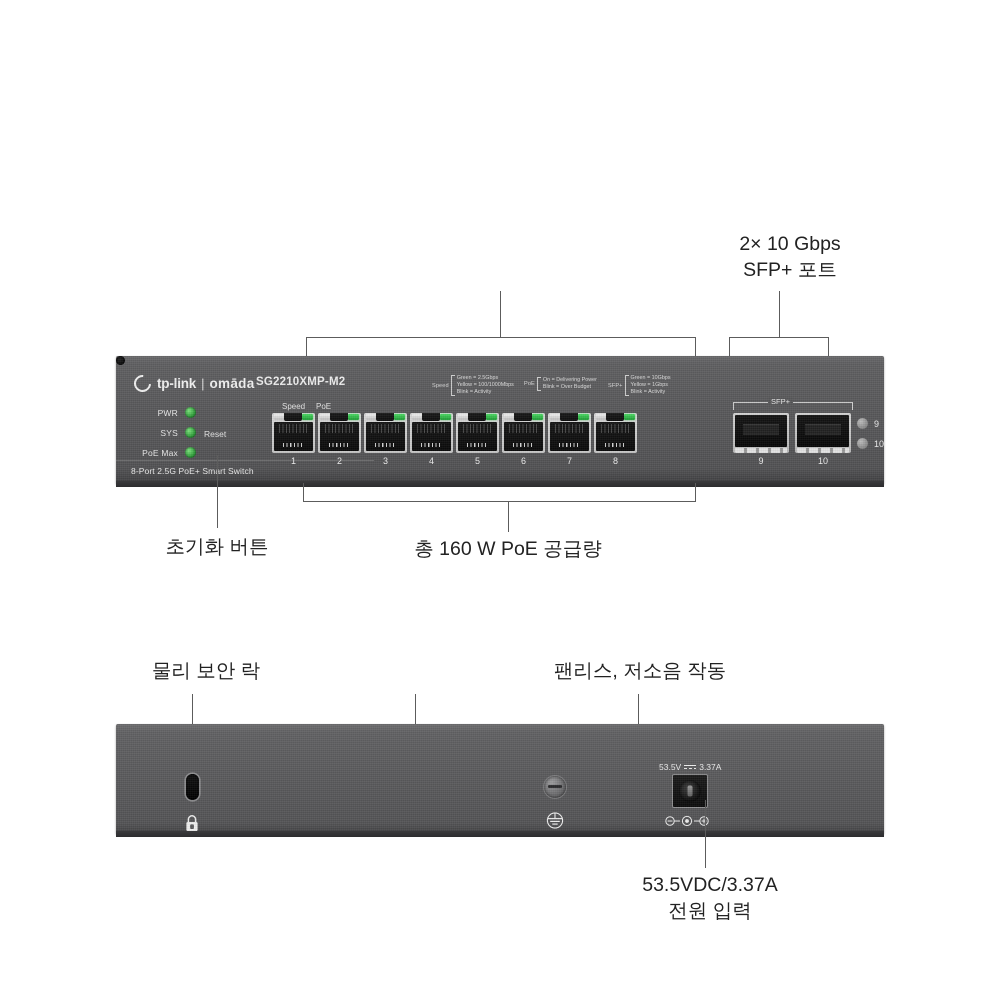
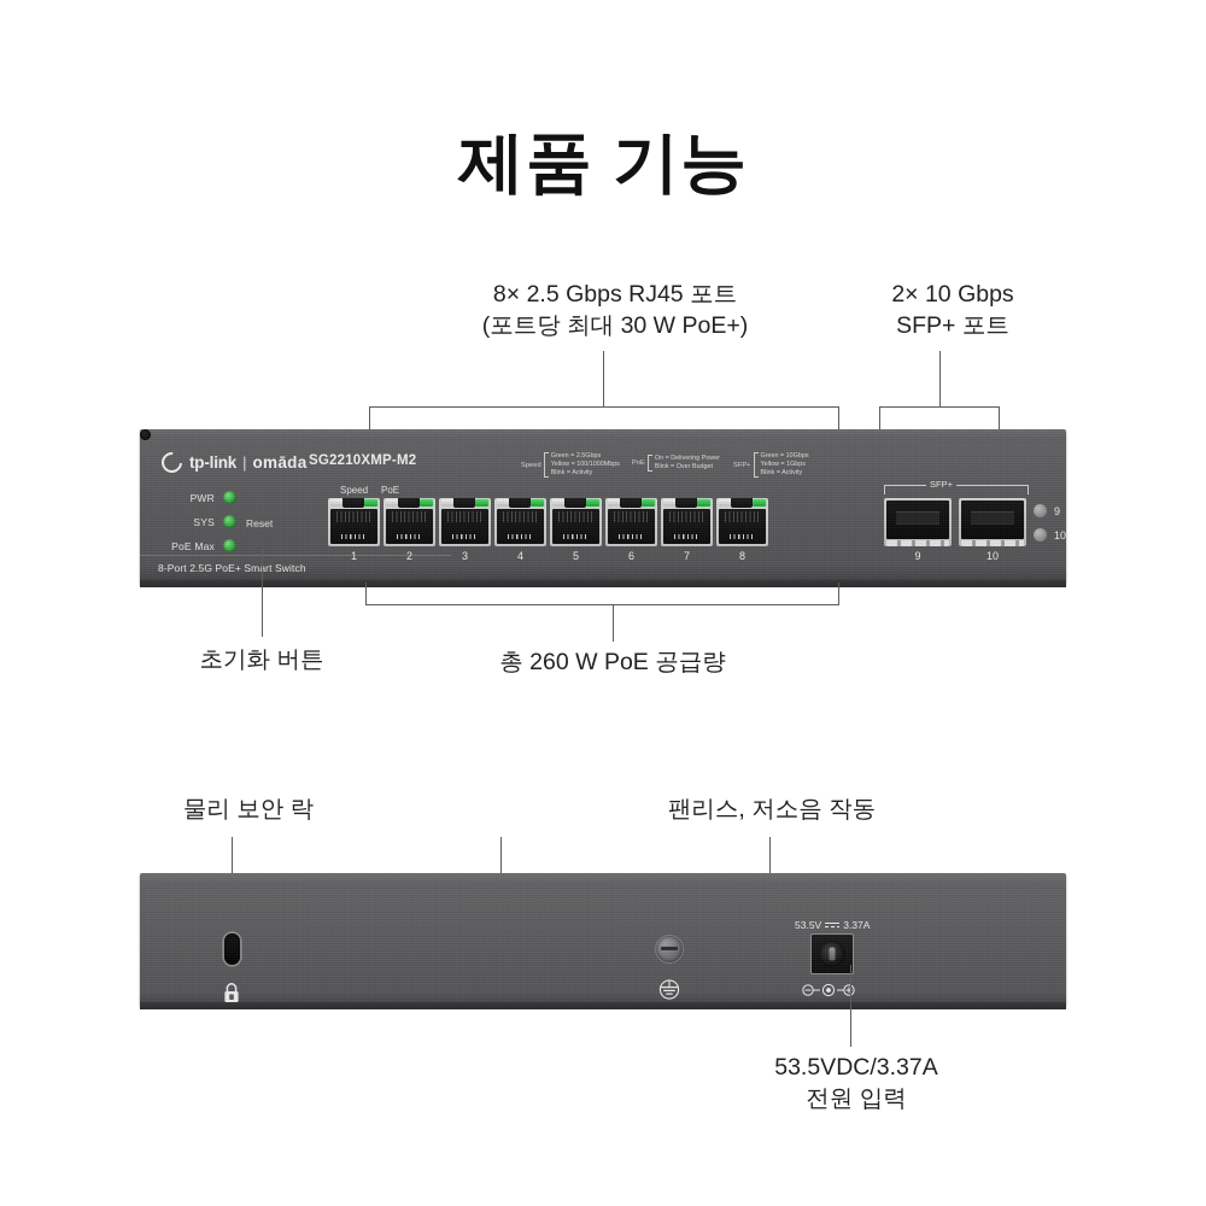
+ 제품 기능
+ 8× 2.5 Gbps RJ45 포트
+ (포트당 최대 30 W PoE+)
  2× 10 Gbps
  SFP+ 포트
  초기화 버튼
- 총 160 W PoE 공급량
+ 총 260 W PoE 공급량
  물리 보안 락
  팬리스, 저소음 작동
  53.5VDC/3.37A
  전원 입력
